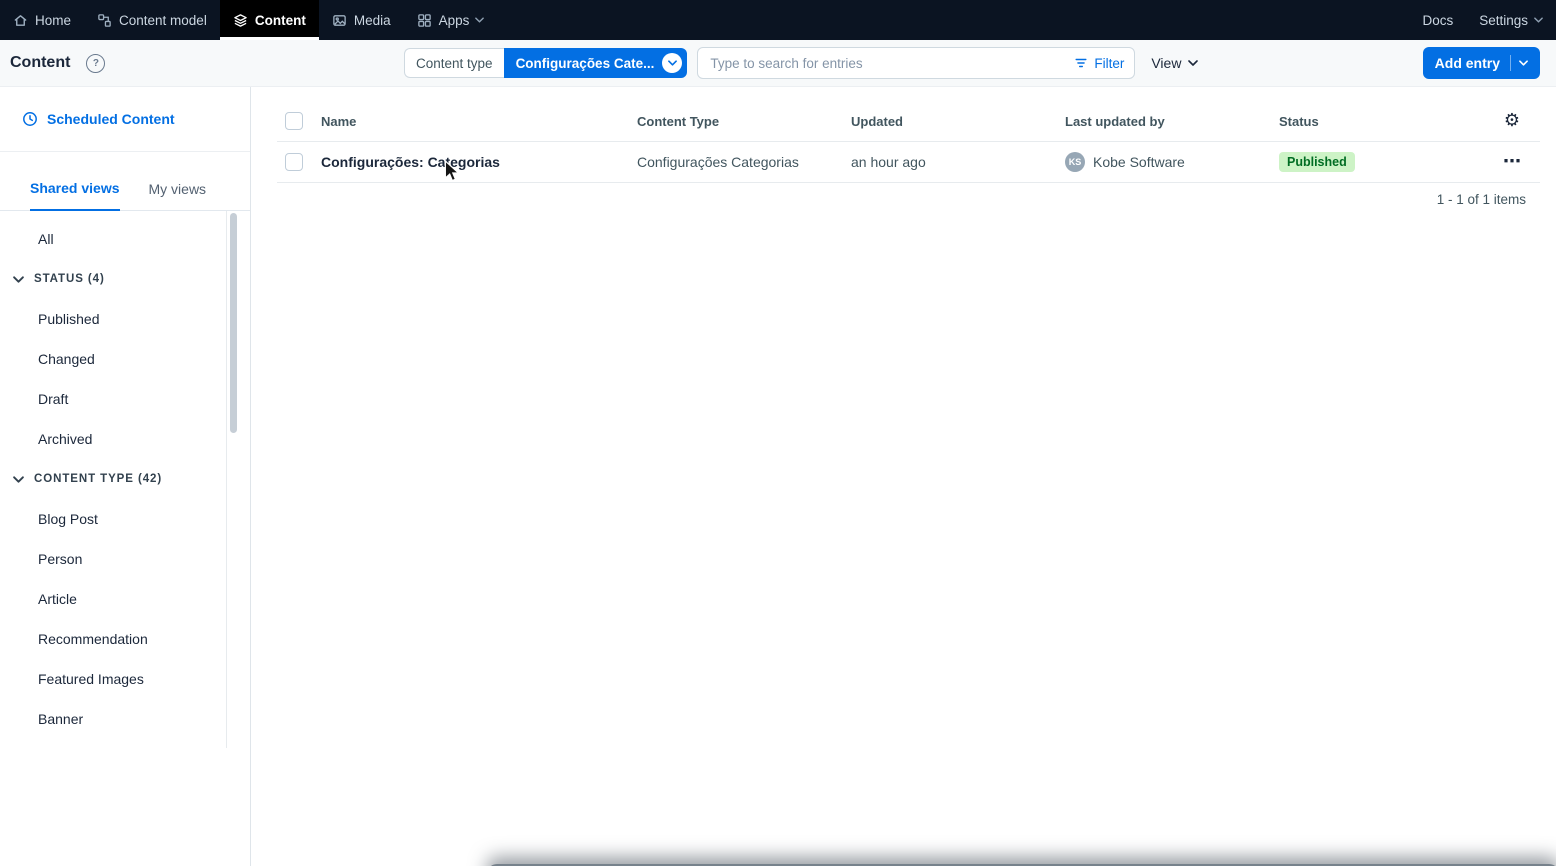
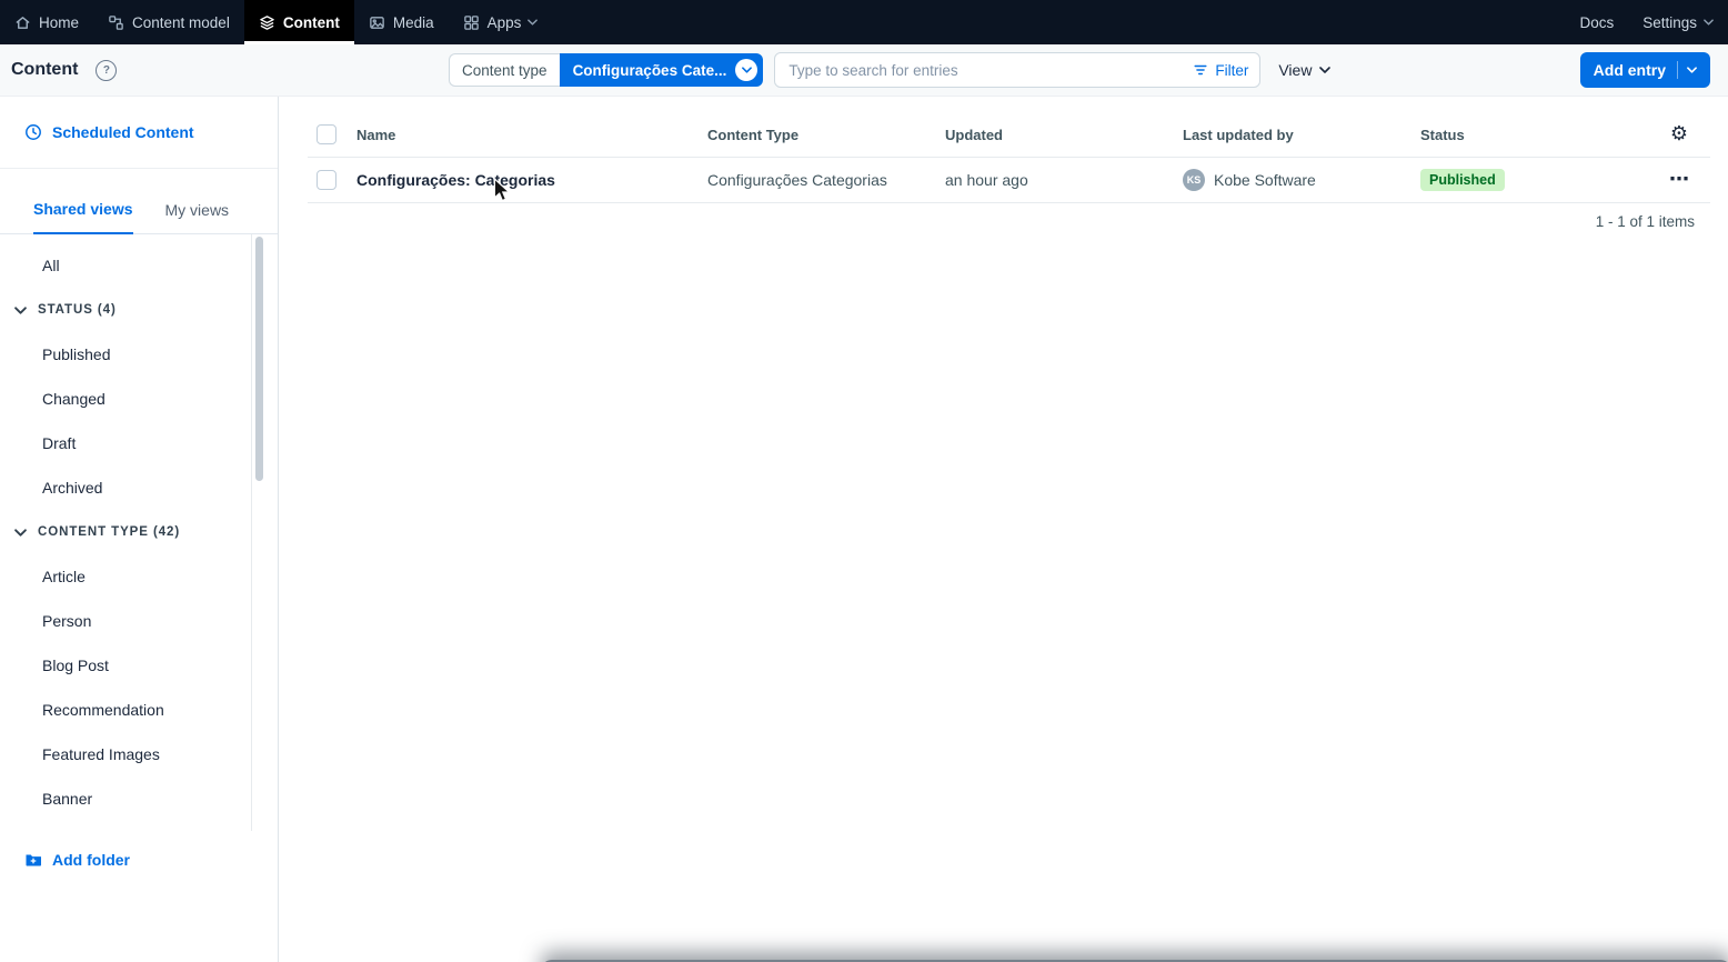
  Home
  Content model
  Content
  Media
  Apps
  Docs
  Settings
  Content
  ?
  Content type
  Configurações Cate...
  Type to search for entries
  Filter
  View
  Add entry
  Scheduled Content
  Shared views
  My views
  All
  STATUS (4)
  Published
  Changed
  Draft
  Archived
  CONTENT TYPE (42)
- Blog Post
+ Article
  Person
- Article
+ Blog Post
  Recommendation
  Featured Images
  Banner
+ Add folder
  Name
  Content Type
  Updated
  Last updated by
  Status
  ⚙
  Configurações: Categorias
  Configurações Categorias
  an hour ago
  KS
  Kobe Software
  Published
  ⋯
  1 - 1 of 1 items
